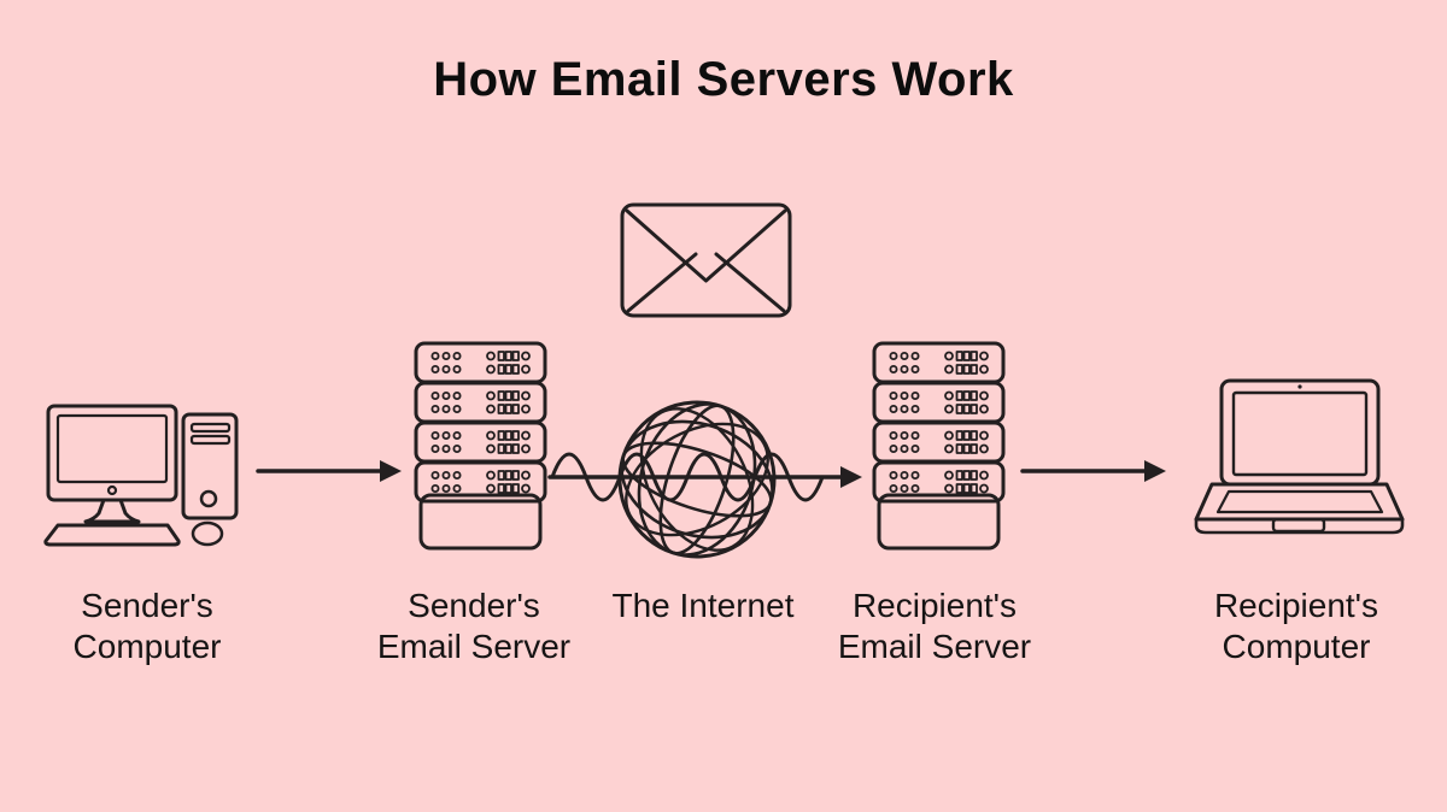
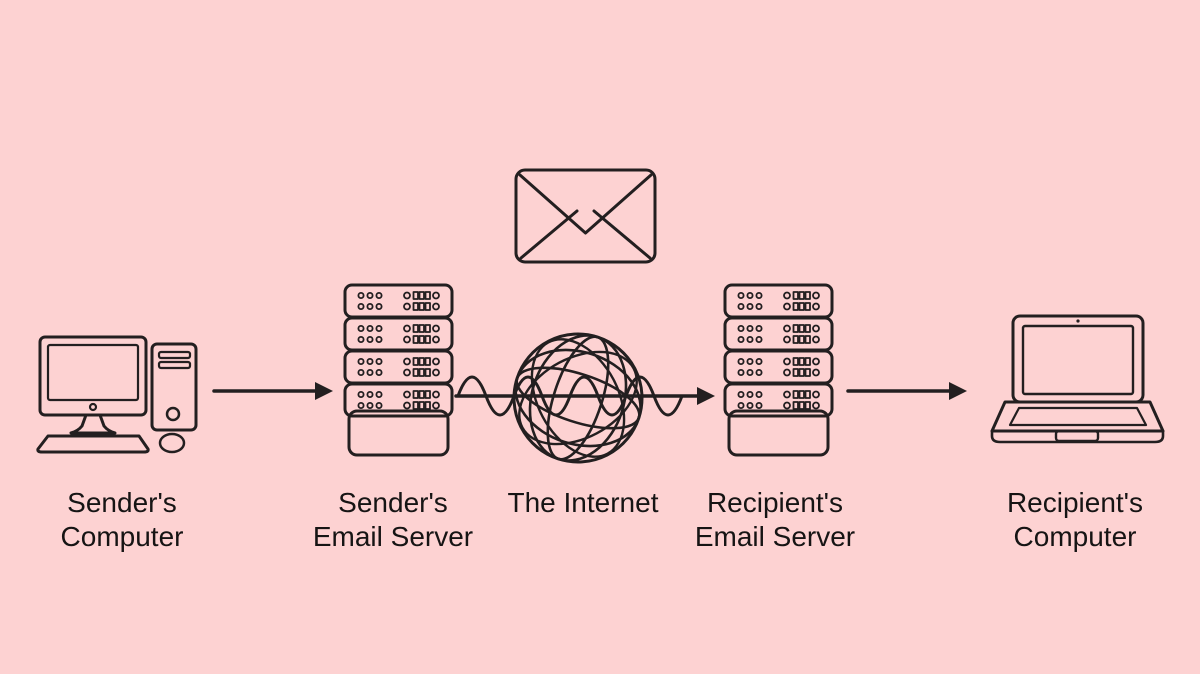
- How Email Servers Work
  Sender's
  Computer
  Sender's
  Email Server
  The Internet
  Recipient's
  Email Server
  Recipient's
  Computer
